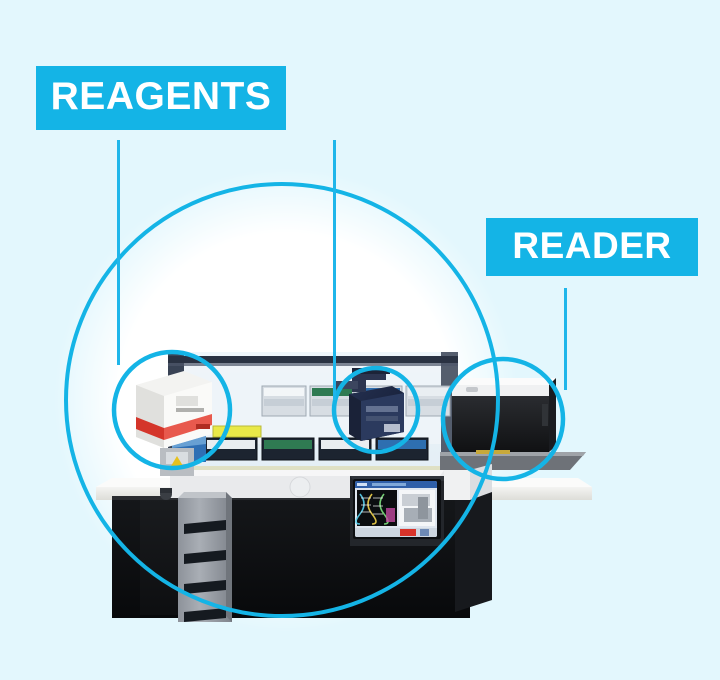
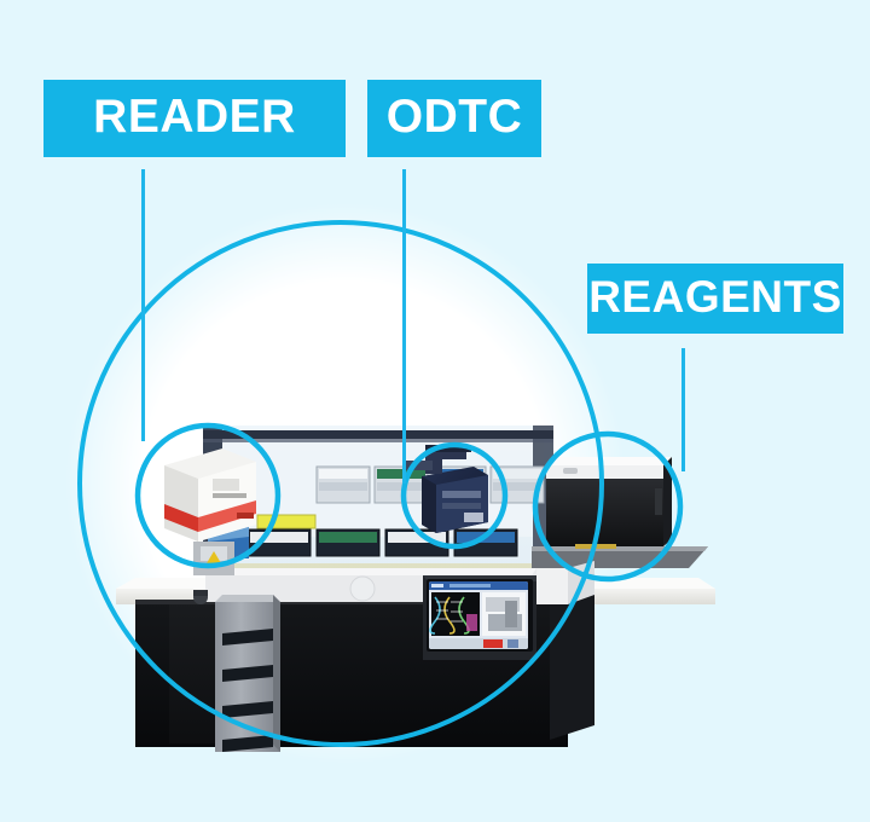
- REAGENTS
+ READER
+ ODTC
- READER
+ REAGENTS
